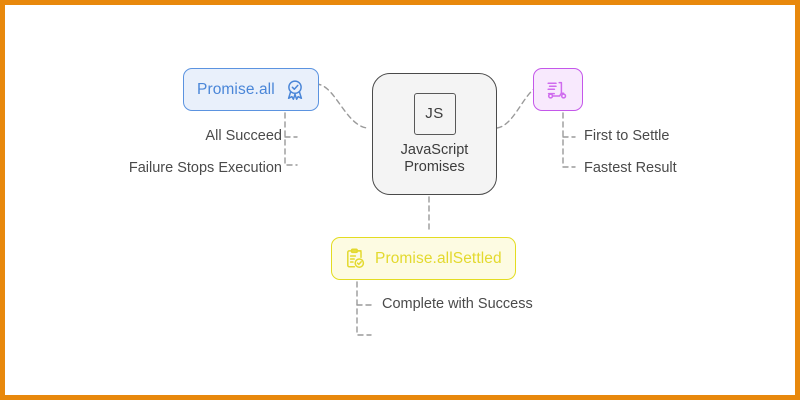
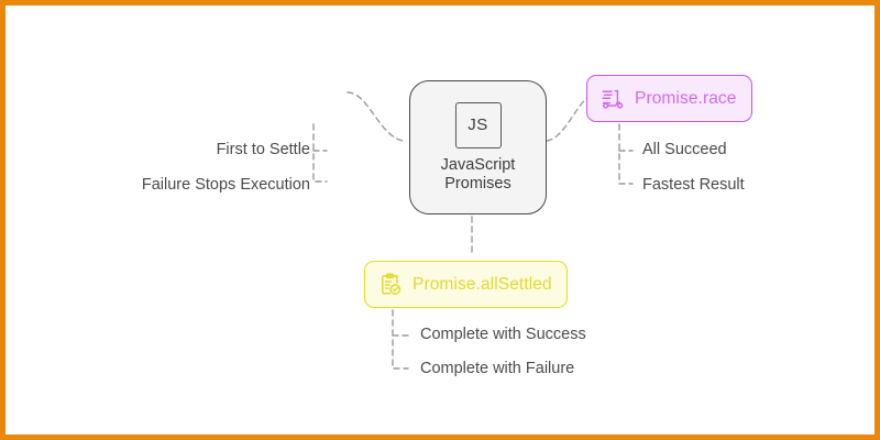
  JS
  JavaScript
  Promises
- Promise.all
- All Succeed
+ First to Settle
  Failure Stops Execution
+ Promise.race
- First to Settle
+ All Succeed
  Fastest Result
  Promise.allSettled
  Complete with Success
+ Complete with Failure
